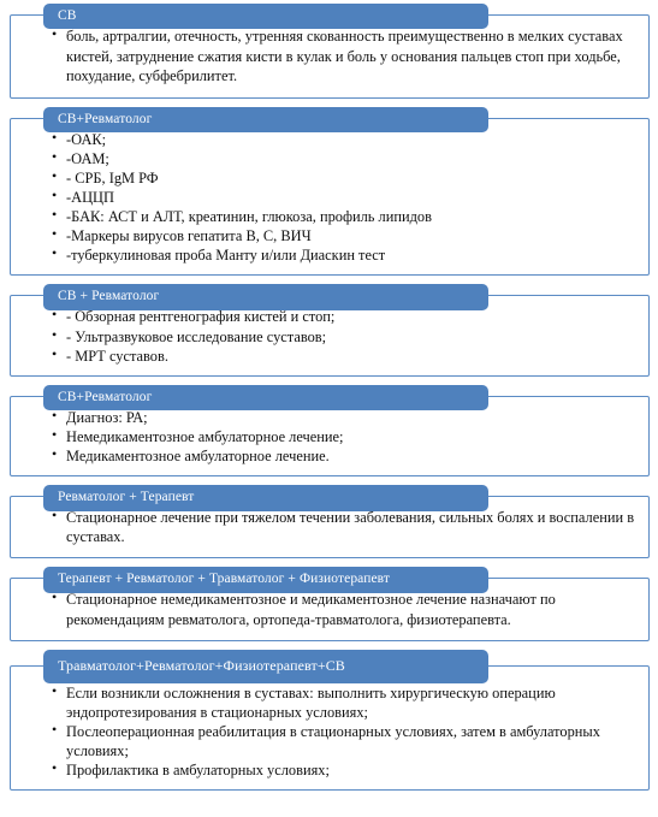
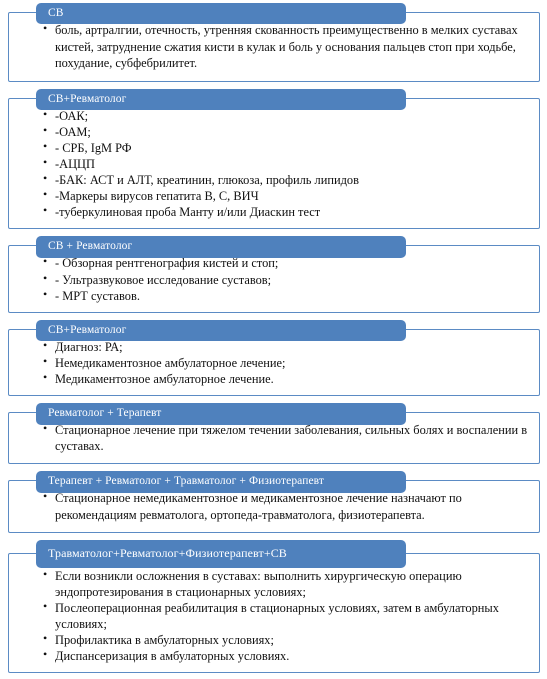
  СВ
  боль, артралгии, отечность, утренняя скованность преимущественно в мелких суставах кистей, затруднение сжатия кисти в кулак и боль у основания пальцев стоп при ходьбе, похудание, субфебрилитет.
  СВ+Ревматолог
  -ОАК;
  -ОАМ;
  - СРБ, IgM РФ
  -АЦЦП
  -БАК: АСТ и АЛТ, креатинин, глюкоза, профиль липидов
  -Маркеры вирусов гепатита В, С, ВИЧ
  -туберкулиновая проба Манту и/или Диаскин тест
  СВ + Ревматолог
  - Обзорная рентгенография кистей и стоп;
  - Ультразвуковое исследование суставов;
  - МРТ суставов.
  СВ+Ревматолог
  Диагноз: РА;
  Немедикаментозное амбулаторное лечение;
  Медикаментозное амбулаторное лечение.
  Ревматолог + Терапевт
  Стационарное лечение при тяжелом течении заболевания, сильных болях и воспалении в суставах.
  Терапевт + Ревматолог + Травматолог + Физиотерапевт
  Стационарное немедикаментозное и медикаментозное лечение назначают по рекомендациям ревматолога, ортопеда-травматолога, физиотерапевта.
  Травматолог+Ревматолог+Физиотерапевт+СВ
  Если возникли осложнения в суставах: выполнить хирургическую операцию эндопротезирования в стационарных условиях;
  Послеоперационная реабилитация в стационарных условиях, затем в амбулаторных условиях;
  Профилактика в амбулаторных условиях;
+ Диспансеризация в амбулаторных условиях.
